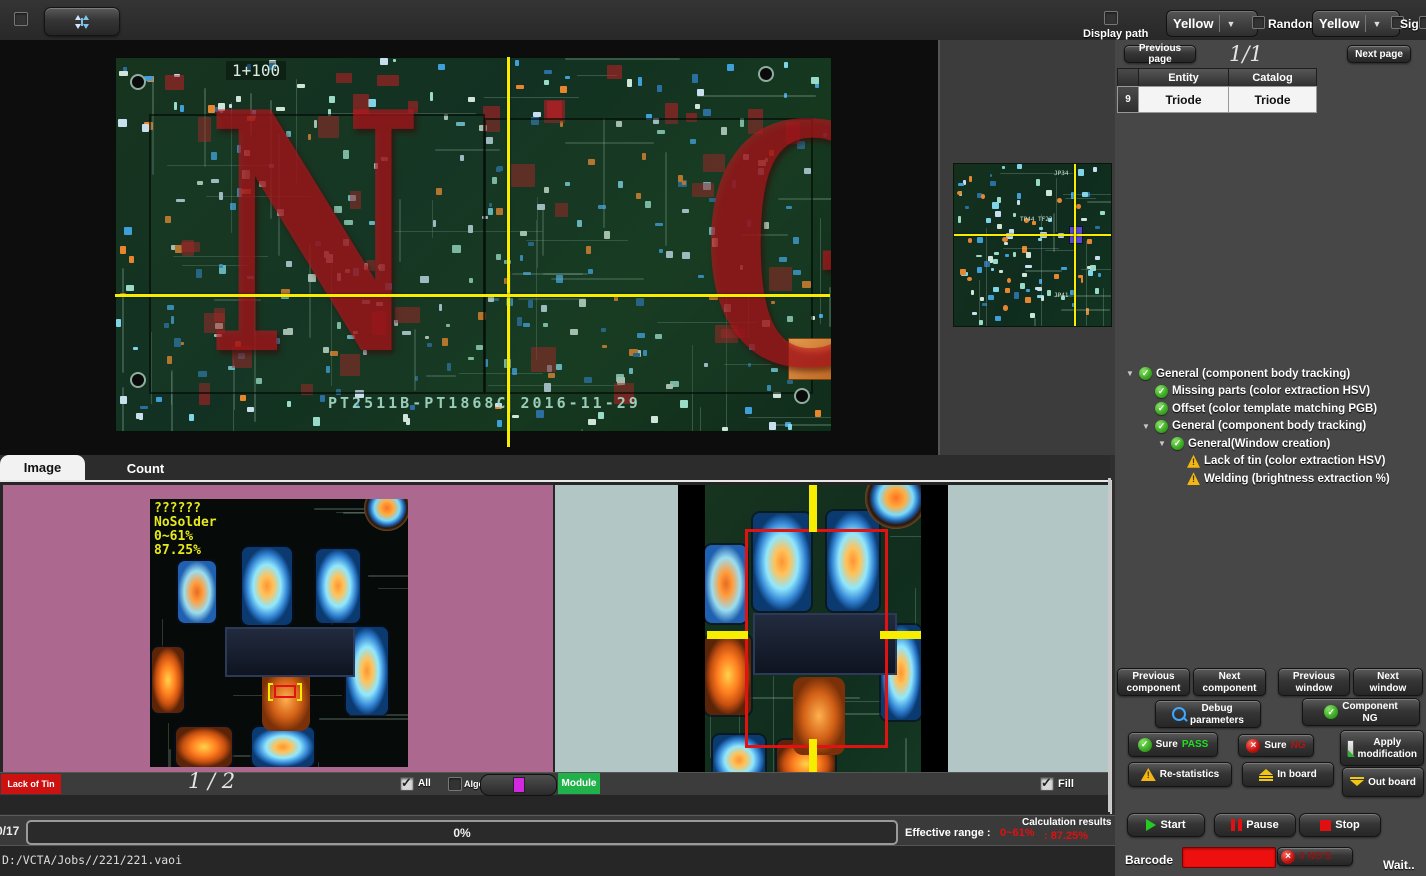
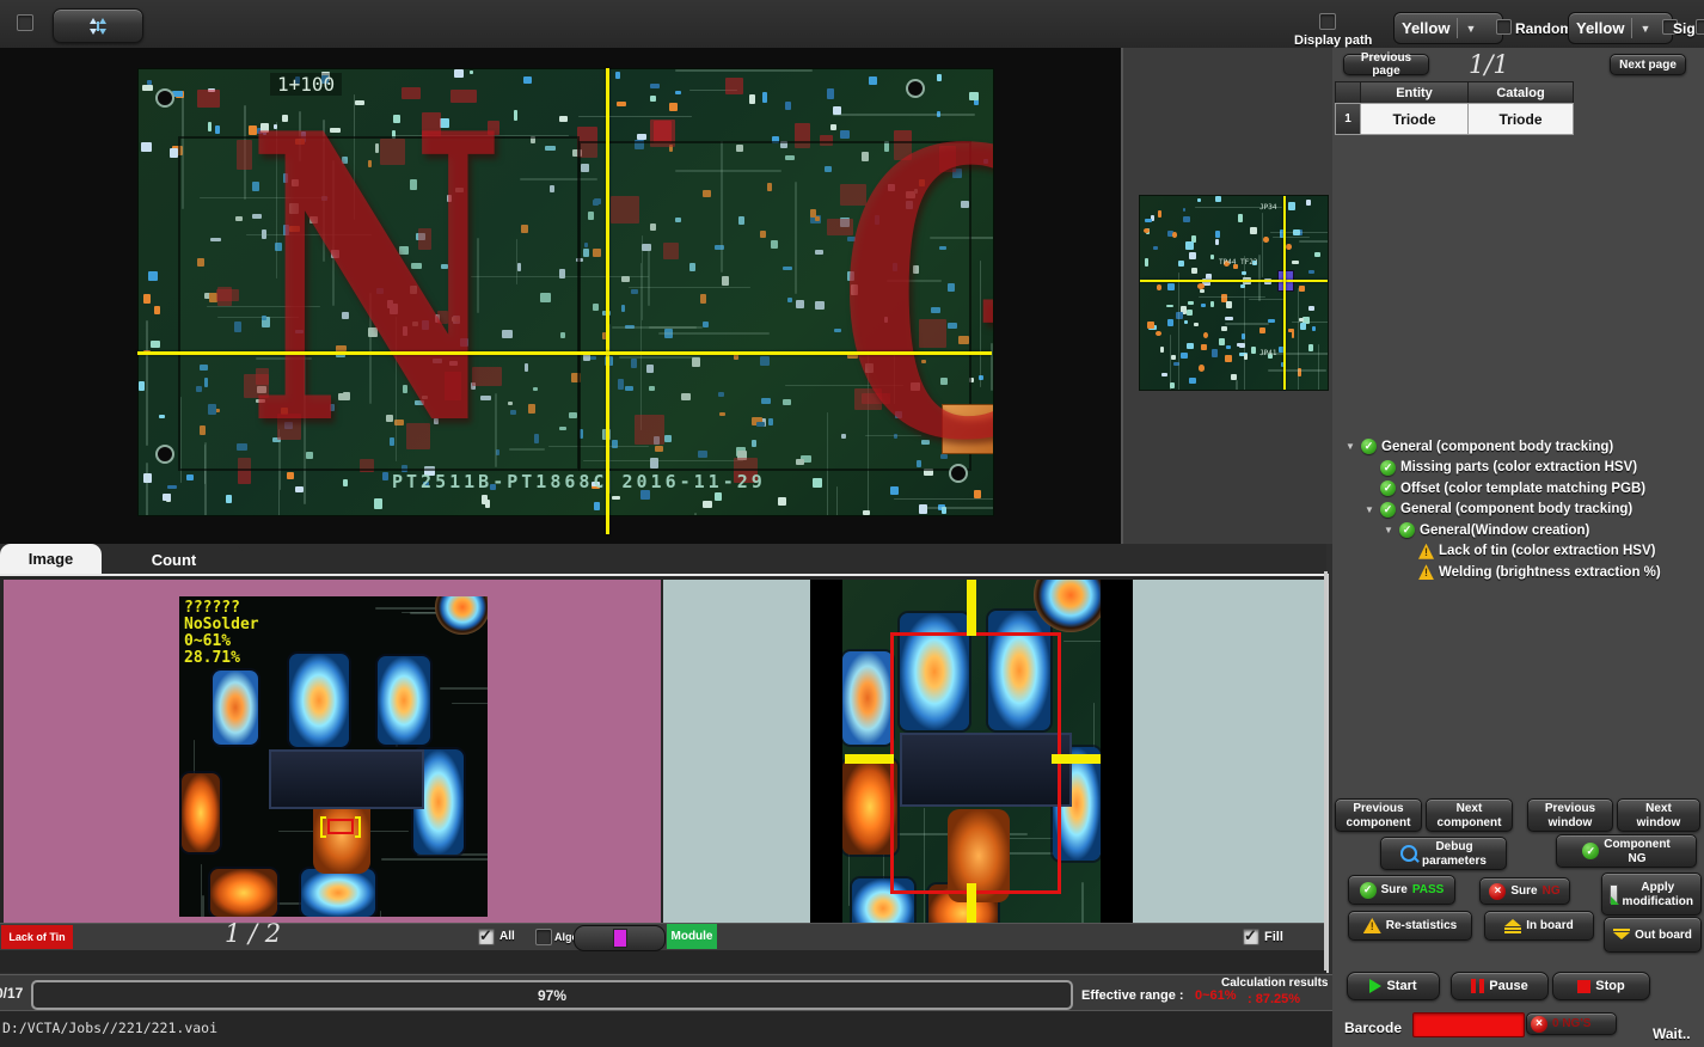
  Display path
  Yellow
  ▼
  Random
  Yellow
  ▼
  Sig
  1+100
  PT2511B-PT1868C 2016-11-29
  N
  G
  Previous page
  1/1
  Next page
  Entity
  Catalog
- 9
+ 1
  Triode
  Triode
  ▼
  ✓
  General (component body tracking)
  ✓
  Missing parts (color extraction HSV)
  ✓
  Offset (color template matching PGB)
  ▼
  ✓
  General (component body tracking)
  ▼
  ✓
  General(Window creation)
  !
  Lack of tin (color extraction HSV)
  !
  Welding (brightness extraction %)
  Previous
  component
  Next
  component
  Previous
  window
  Next
  window
  Debug
  parameters
  ✓
  Component
  NG
  ✓
  Sure
  PASS
  ×
  Sure
  NG
  Apply
  modification
  !
  Re-statistics
  In board
  Out board
  Start
  Pause
  Stop
  Barcode
  ×
  0 NG'S
  Wait..
  Image
  Count
  ??????
  NoSolder
  0~61%
- 87.25%
+ 28.71%
  Lack of Tin
  1 / 2
  All
  Module
  Fill
  /17
- 0%
+ 97%
  Effective range :
  0~61%
  Calculation results
  : 87.25%
  D:/VCTA/Jobs//221/221.vaoi
